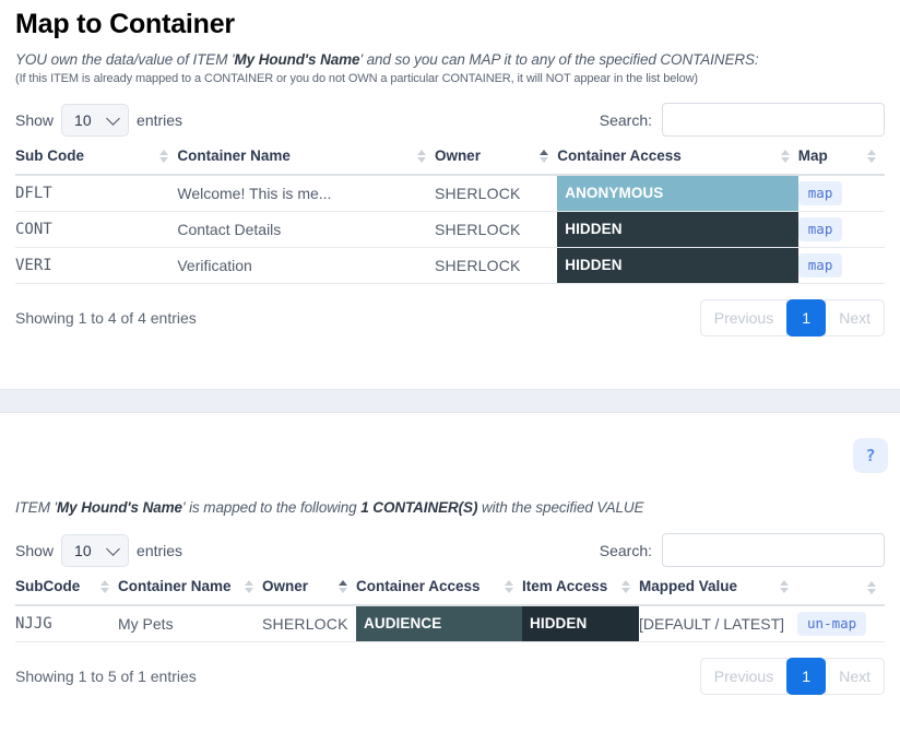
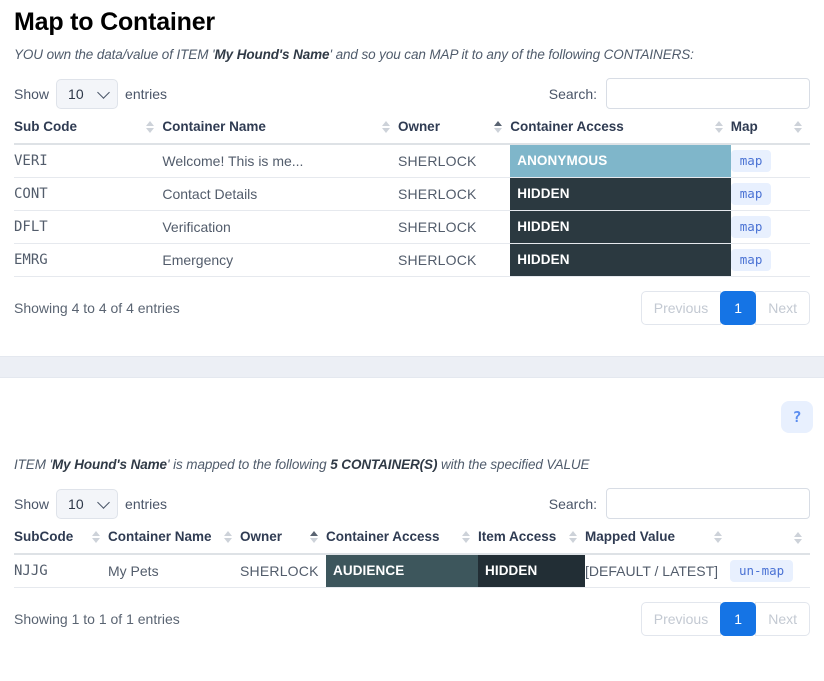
  Map to Container
- YOU own the data/value of ITEM 'My Hound's Name' and so you can MAP it to any of the specified CONTAINERS:
+ YOU own the data/value of ITEM 'My Hound's Name' and so you can MAP it to any of the following CONTAINERS:
- (If this ITEM is already mapped to a CONTAINER or you do not OWN a particular CONTAINER, it will NOT appear in the list below)
  Show
  10
  entries
  Search:
  Sub Code	Container Name	Owner	Container Access	Map
- DFLT	Welcome! This is me...	SHERLOCK	ANONYMOUS	map
+ VERI	Welcome! This is me...	SHERLOCK	ANONYMOUS	map
  CONT	Contact Details	SHERLOCK	HIDDEN	map
- VERI	Verification	SHERLOCK	HIDDEN	map
+ DFLT	Verification	SHERLOCK	HIDDEN	map
+ EMRG	Emergency	SHERLOCK	HIDDEN	map
- Showing 1 to 4 of 4 entries
+ Showing 4 to 4 of 4 entries
  Previous
  1
  Next
  ?
- ITEM 'My Hound's Name' is mapped to the following 1 CONTAINER(S) with the specified VALUE
+ ITEM 'My Hound's Name' is mapped to the following 5 CONTAINER(S) with the specified VALUE
  Show
  10
  entries
  Search:
  SubCode	Container Name	Owner	Container Access	Item Access	Mapped Value
  NJJG	My Pets	SHERLOCK	AUDIENCE	HIDDEN	[DEFAULT / LATEST]	un-map
- Showing 1 to 5 of 1 entries
+ Showing 1 to 1 of 1 entries
  Previous
  1
  Next
